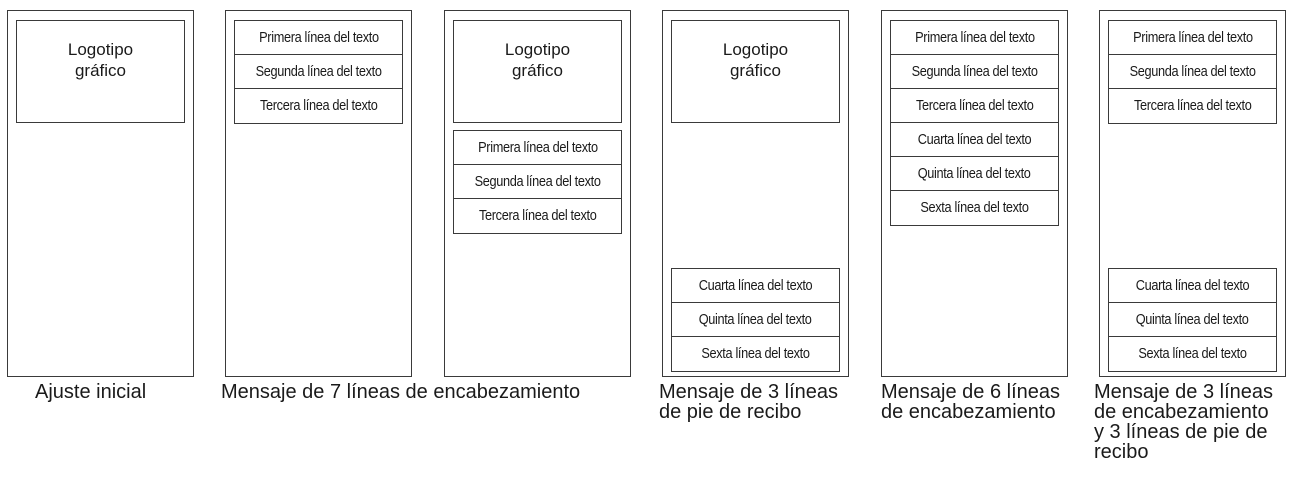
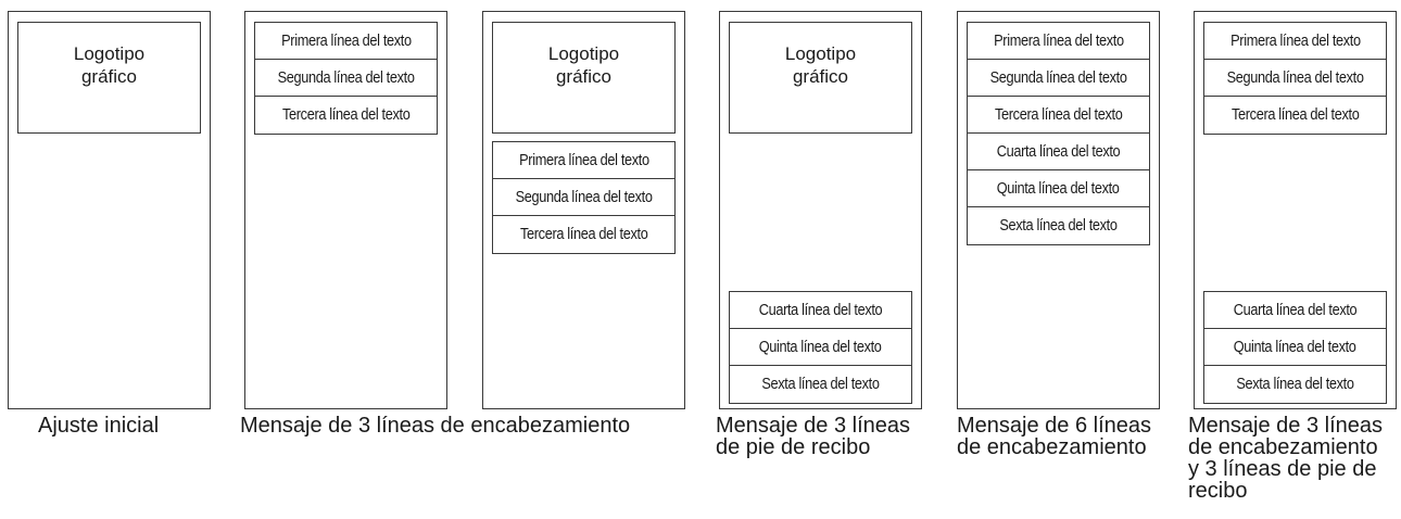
  Logotipo
  gráfico
  Ajuste inicial
  Primera línea del texto
  Segunda línea del texto
  Tercera línea del texto
- Mensaje de 7 líneas de encabezamiento
+ Mensaje de 3 líneas de encabezamiento
  Logotipo
  gráfico
  Primera línea del texto
  Segunda línea del texto
  Tercera línea del texto
  Logotipo
  gráfico
  Cuarta línea del texto
  Quinta línea del texto
  Sexta línea del texto
  Mensaje de 3 líneas
  de pie de recibo
  Primera línea del texto
  Segunda línea del texto
  Tercera línea del texto
  Cuarta línea del texto
  Quinta línea del texto
  Sexta línea del texto
  Mensaje de 6 líneas
  de encabezamiento
  Primera línea del texto
  Segunda línea del texto
  Tercera línea del texto
  Cuarta línea del texto
  Quinta línea del texto
  Sexta línea del texto
  Mensaje de 3 líneas
  de encabezamiento
  y 3 líneas de pie de
  recibo
